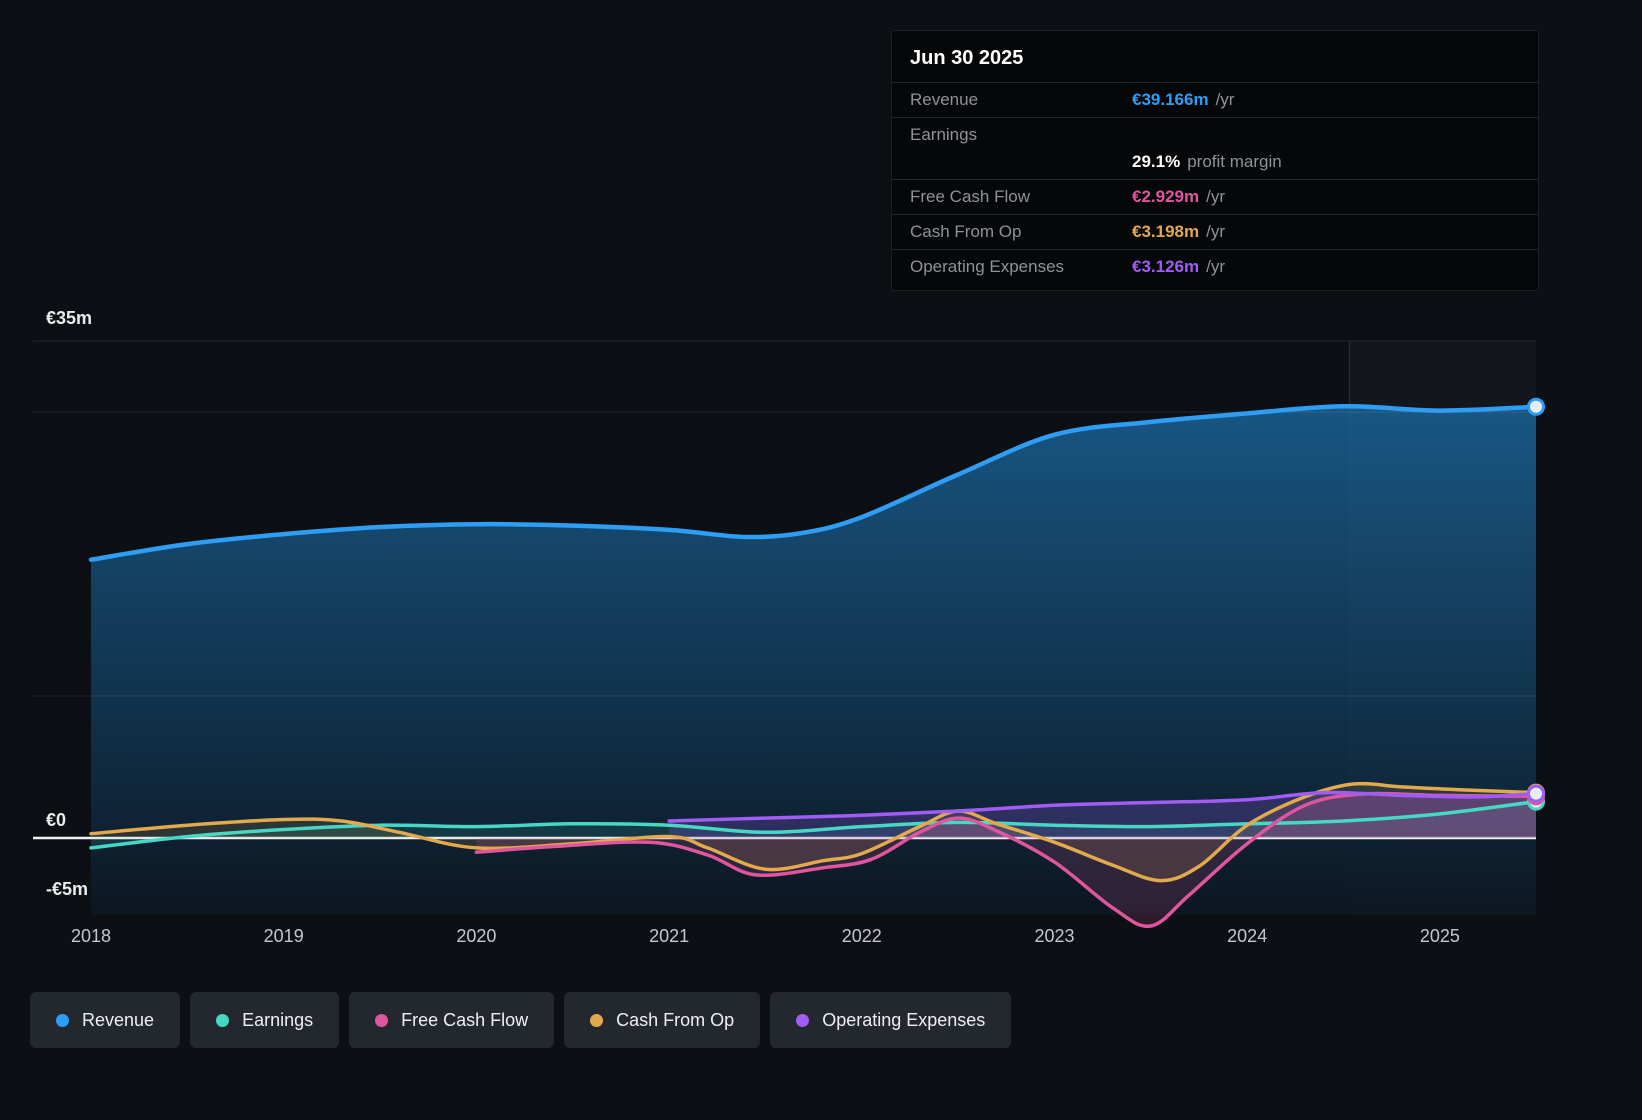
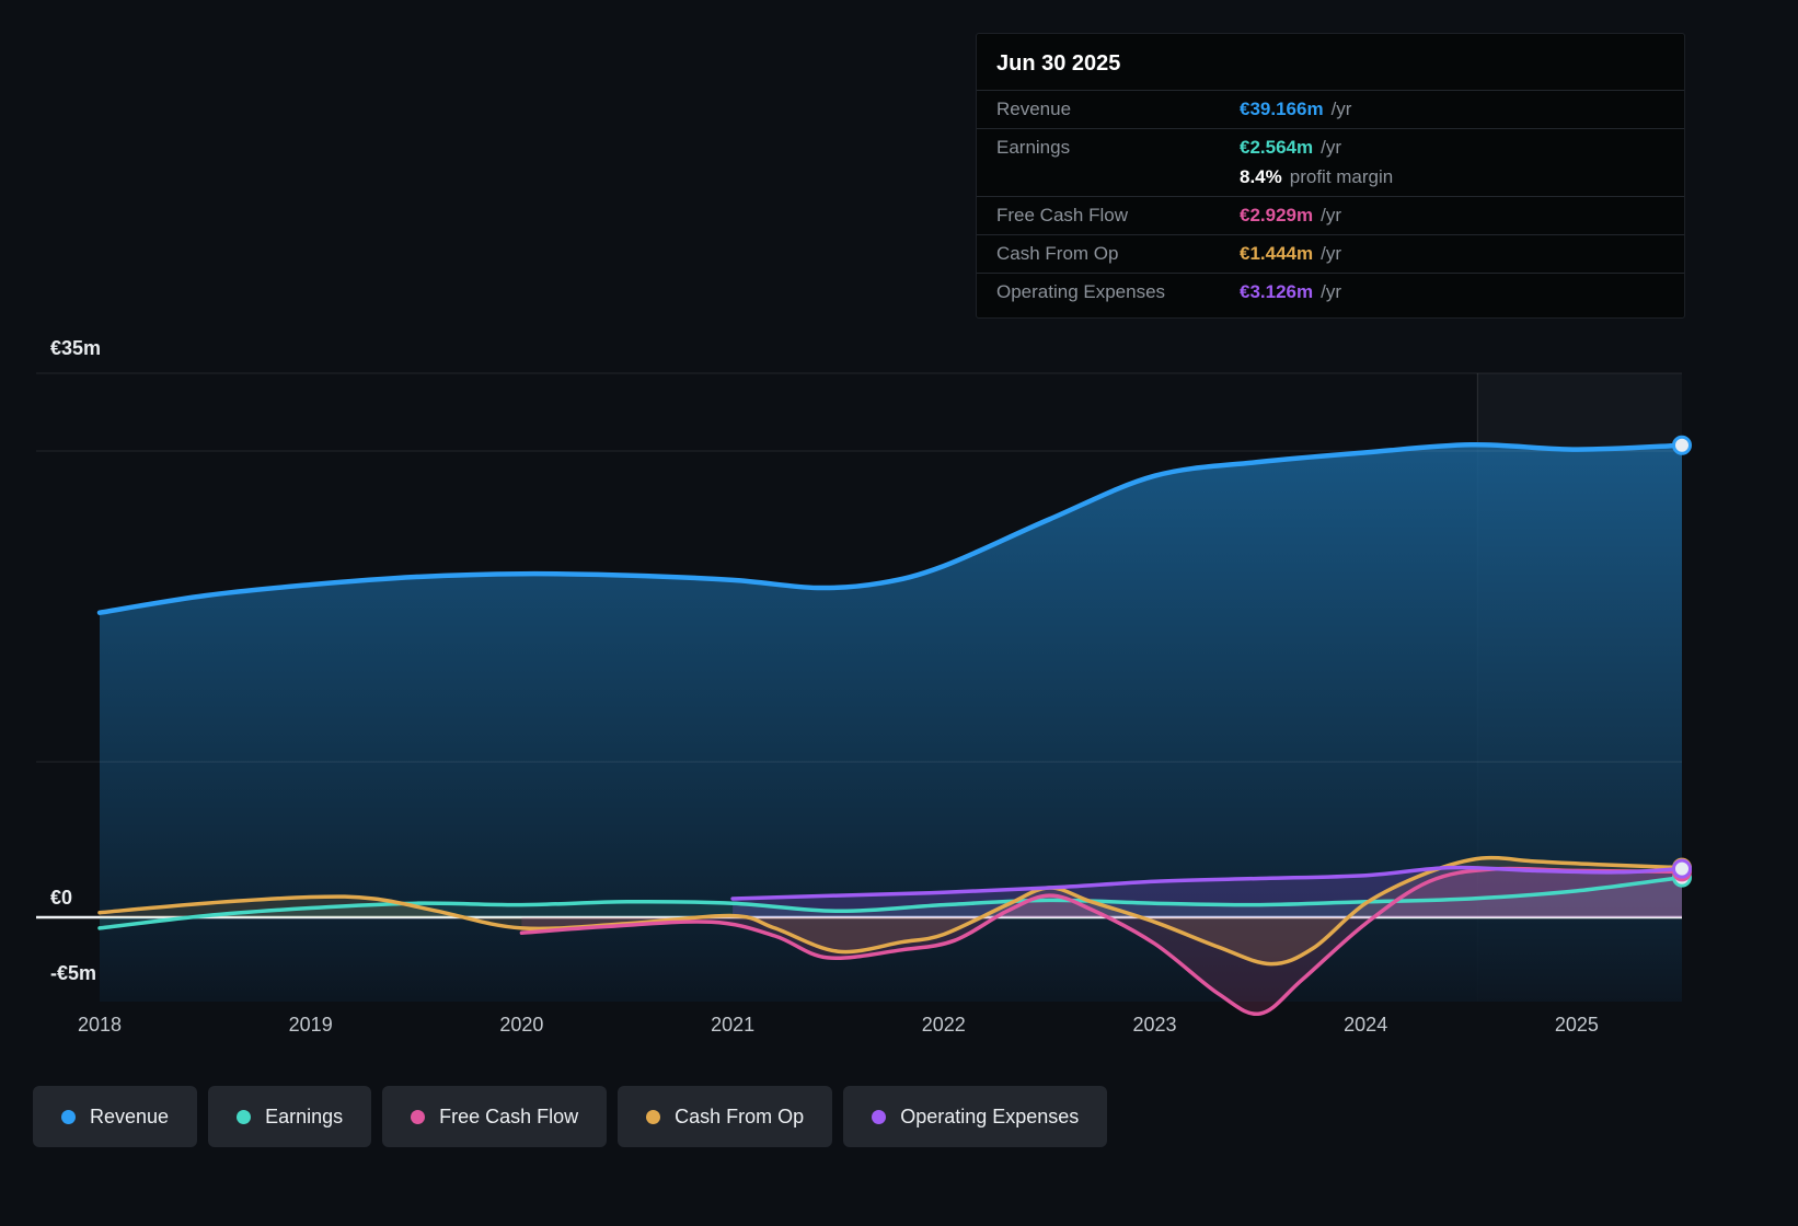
  €35m
  €0
  -€5m
  2018
  2019
  2020
  2021
  2022
  2023
  2024
  2025
  Jun 30 2025
  Revenue
  €39.166m /yr
  Earnings
+ €2.564m /yr
- 29.1% profit margin
+ 8.4% profit margin
  Free Cash Flow
  €2.929m /yr
  Cash From Op
- €3.198m /yr
+ €1.444m /yr
  Operating Expenses
  €3.126m /yr
  Revenue
  Earnings
  Free Cash Flow
  Cash From Op
  Operating Expenses
